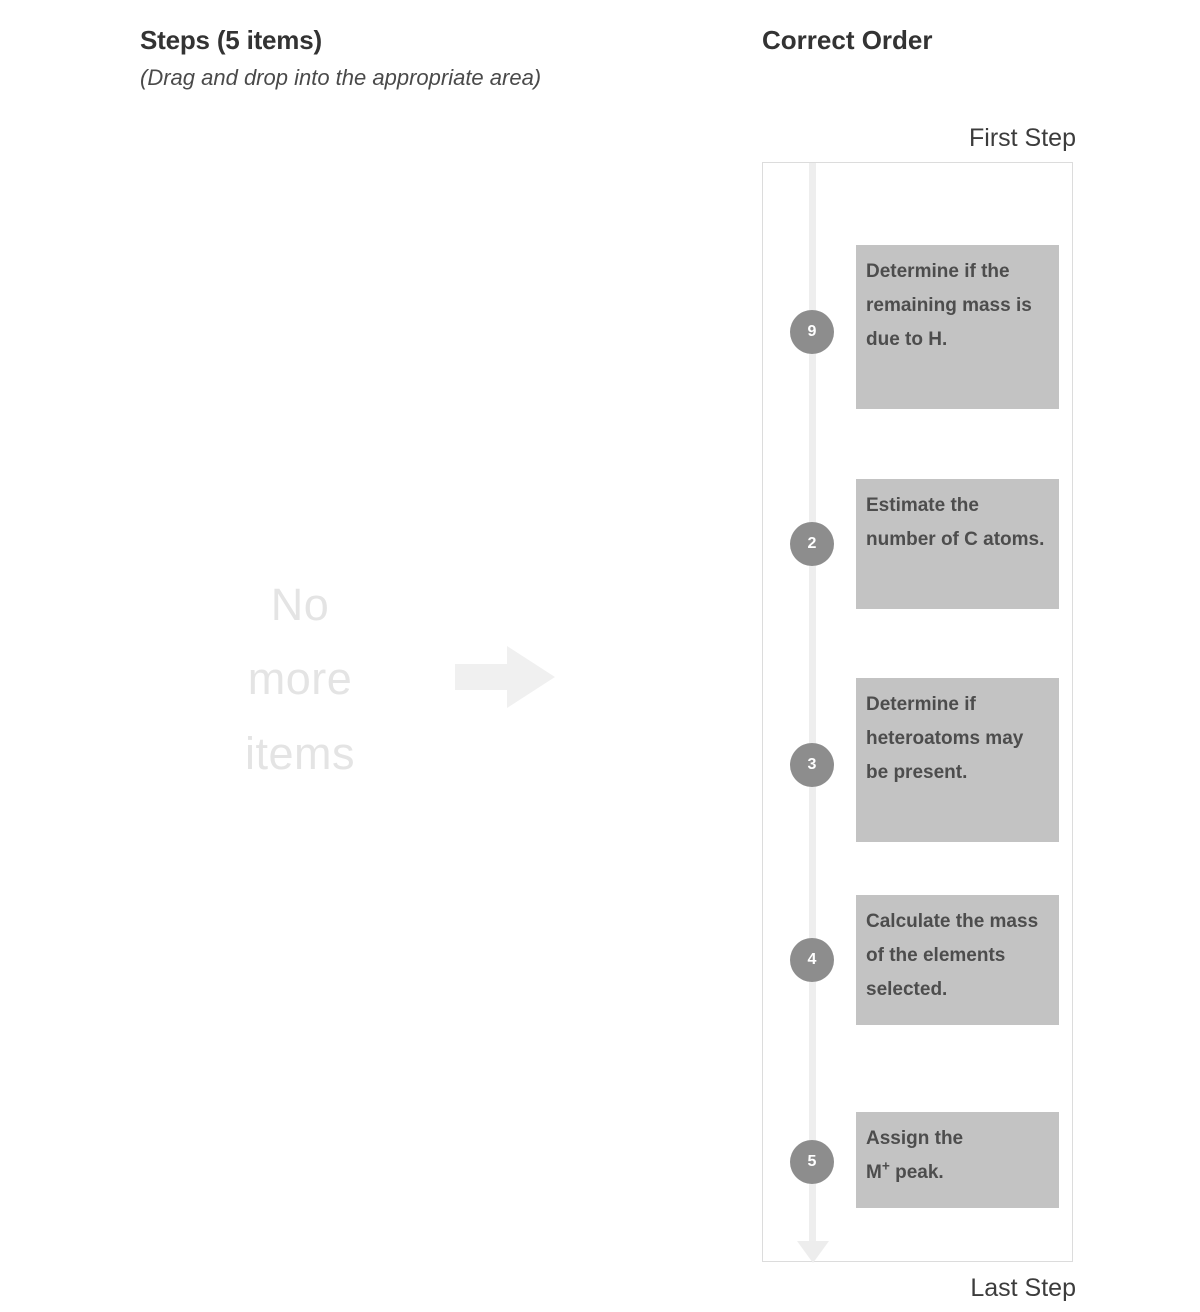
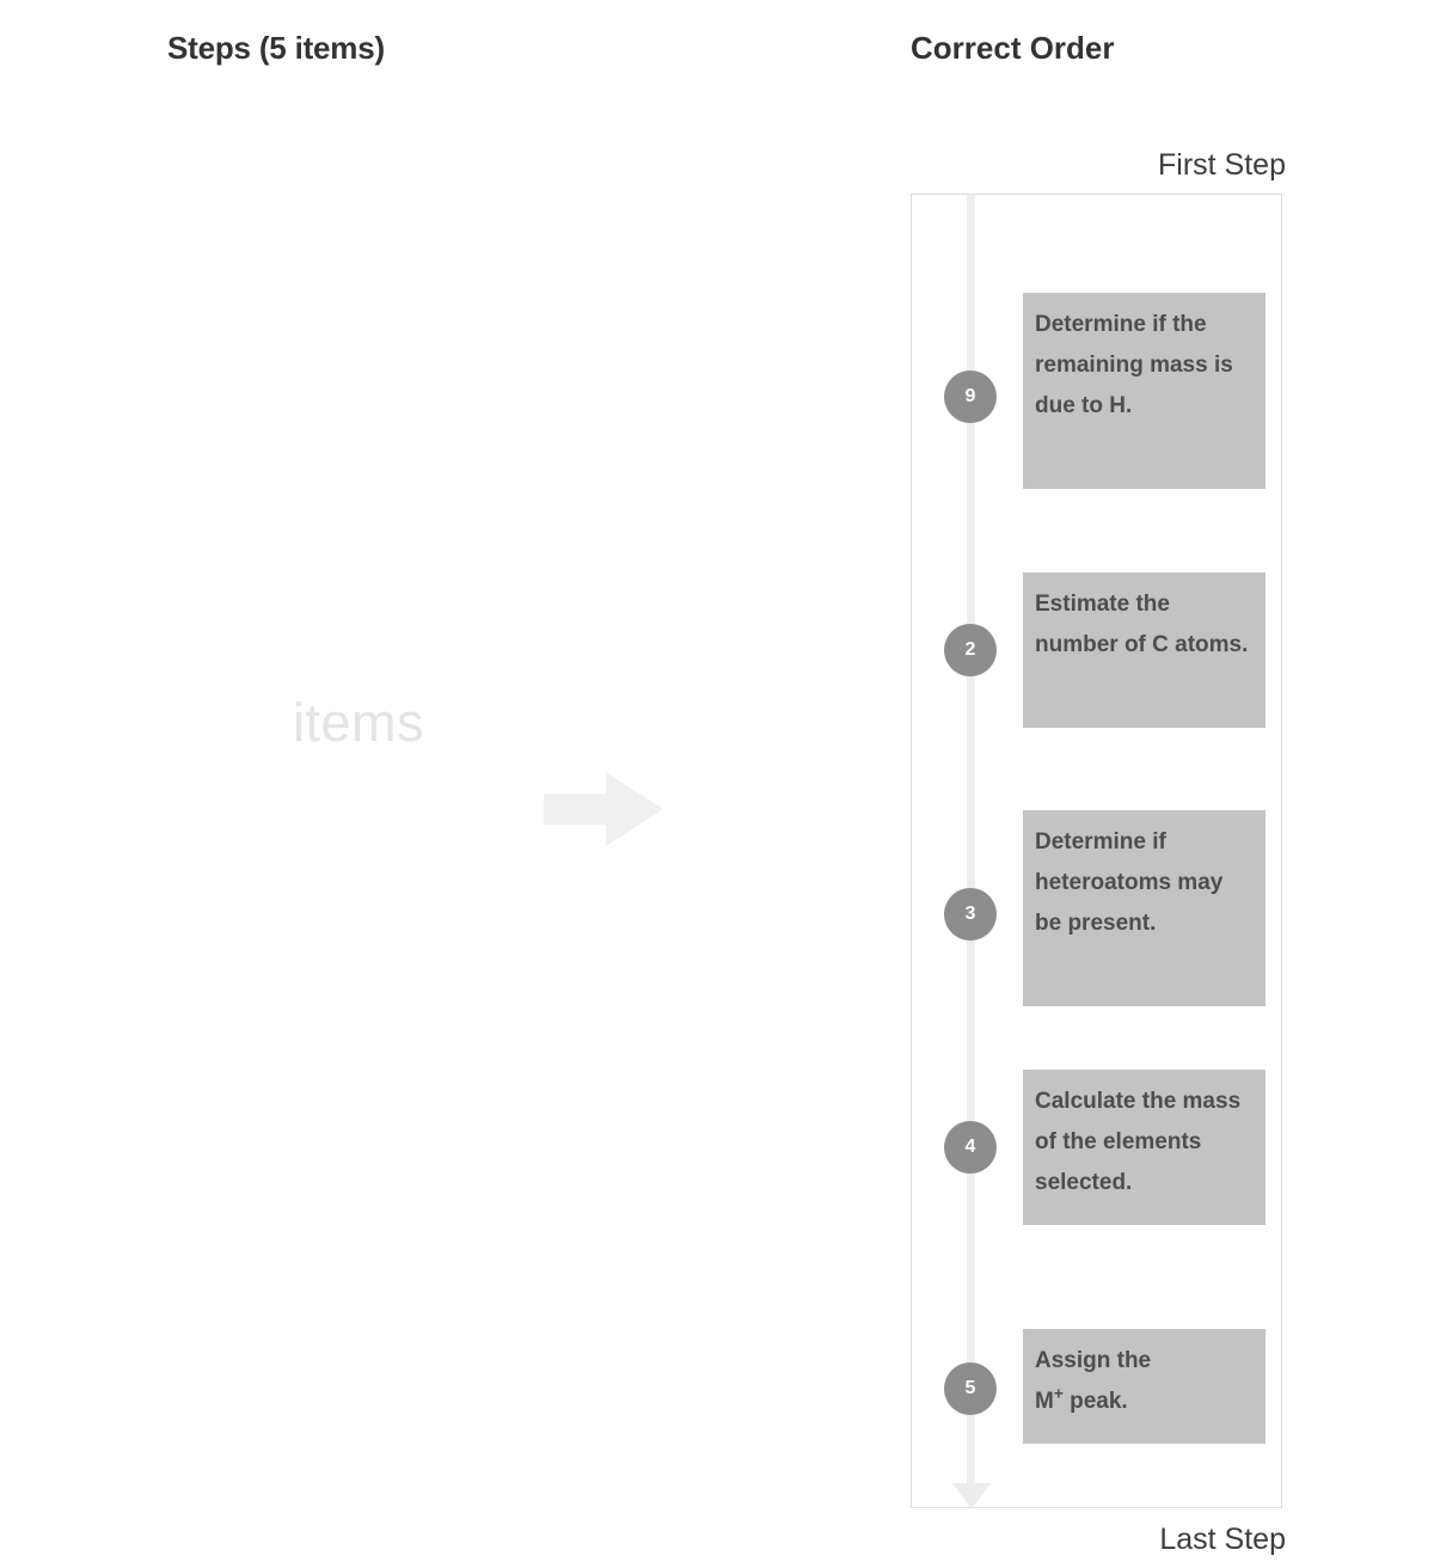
  Steps (5 items)
- (Drag and drop into the appropriate area)
- No
- more
  items
  Correct Order
  First Step
  9
  Determine if the remaining mass is due to H.
  2
  Estimate the number of C atoms.
  3
  Determine if heteroatoms may be present.
  4
  Calculate the mass of the elements selected.
  5
  Assign the
  M+ peak.
  Last Step
